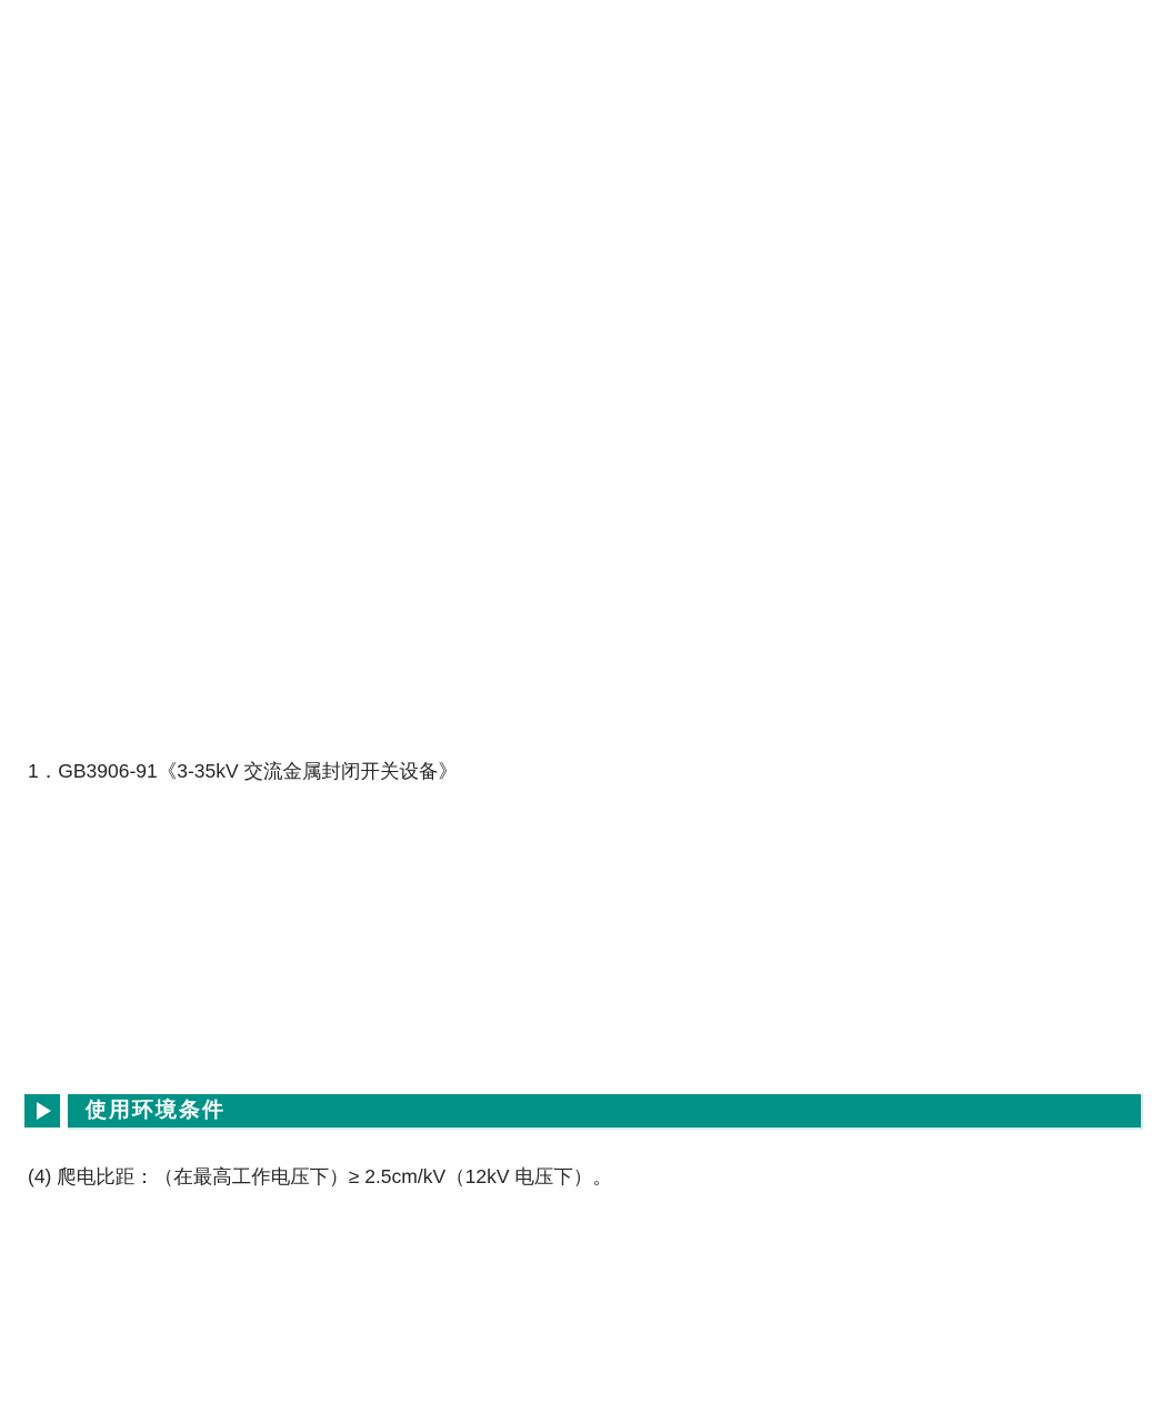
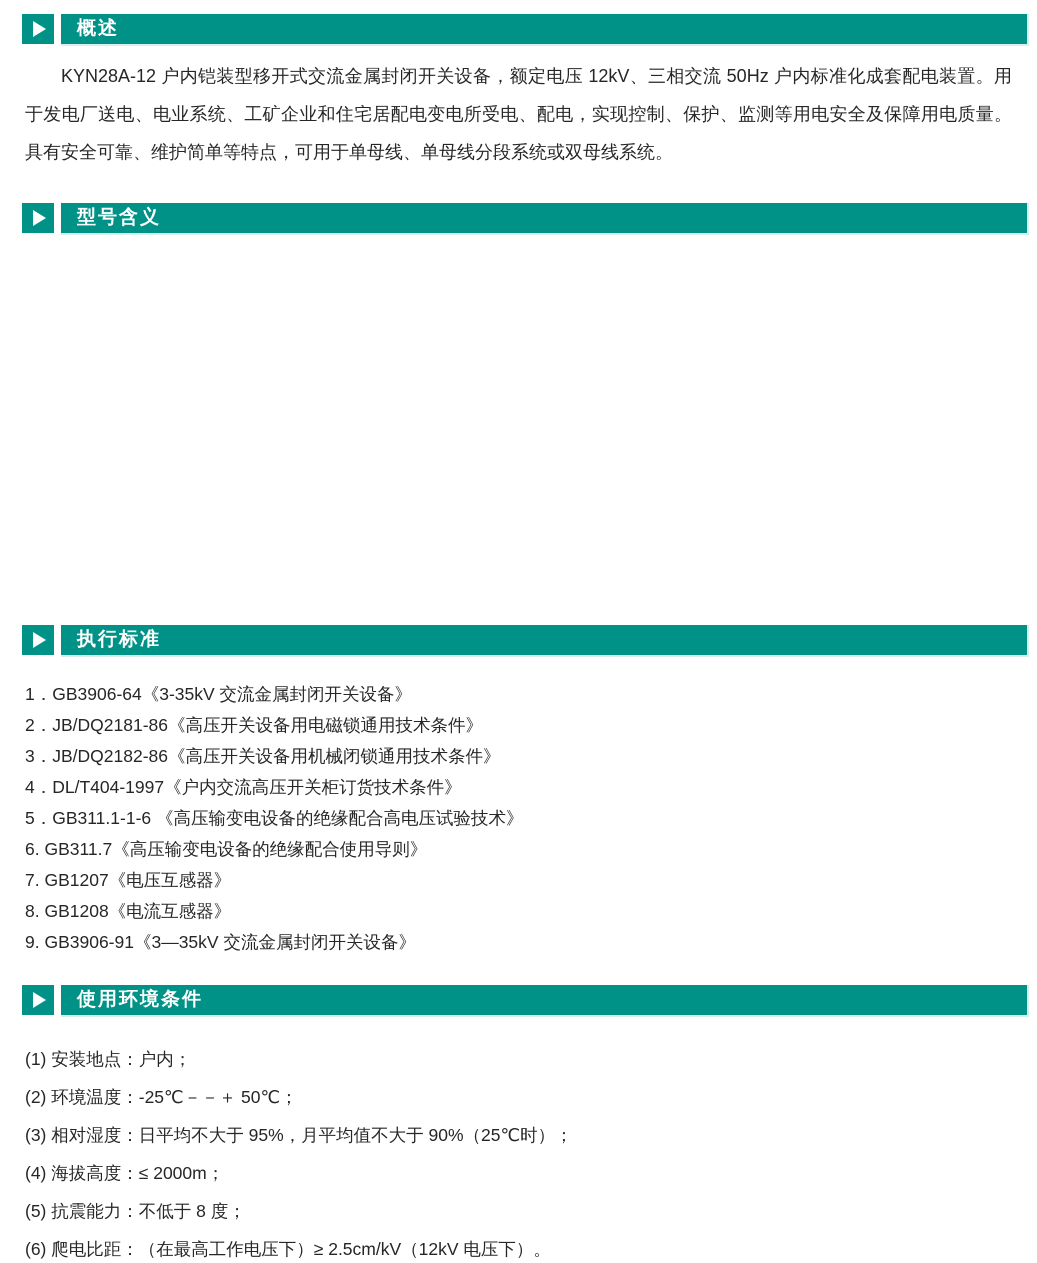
+ 概述
+ KYN28A-12 户内铠装型移开式交流金属封闭开关设备，额定电压 12kV、三相交流 50Hz 户内标准化成套配电装置。用于发电厂送电、电业系统、工矿企业和住宅居配电变电所受电、配电，实现控制、保护、监测等用电安全及保障用电质量。具有安全可靠、维护简单等特点，可用于单母线、单母线分段系统或双母线系统。
+ 型号含义
+ 执行标准
- 1．GB3906-91《3-35kV 交流金属封闭开关设备》
+ 1．GB3906-64《3-35kV 交流金属封闭开关设备》
+ 2．JB/DQ2181-86《高压开关设备用电磁锁通用技术条件》
+ 3．JB/DQ2182-86《高压开关设备用机械闭锁通用技术条件》
+ 4．DL/T404-1997《户内交流高压开关柜订货技术条件》
+ 5．GB311.1-1-6 《高压输变电设备的绝缘配合高电压试验技术》
+ 6. GB311.7《高压输变电设备的绝缘配合使用导则》
+ 7. GB1207《电压互感器》
+ 8. GB1208《电流互感器》
+ 9. GB3906-91《3—35kV 交流金属封闭开关设备》
  使用环境条件
+ (1) 安装地点：户内；
+ (2) 环境温度：-25℃－－＋ 50℃；
+ (3) 相对湿度：日平均不大于 95%，月平均值不大于 90%（25℃时）；
+ (4) 海拔高度：≤ 2000m；
+ (5) 抗震能力：不低于 8 度；
- (4) 爬电比距：（在最高工作电压下）≥ 2.5cm/kV（12kV 电压下）。
+ (6) 爬电比距：（在最高工作电压下）≥ 2.5cm/kV（12kV 电压下）。
